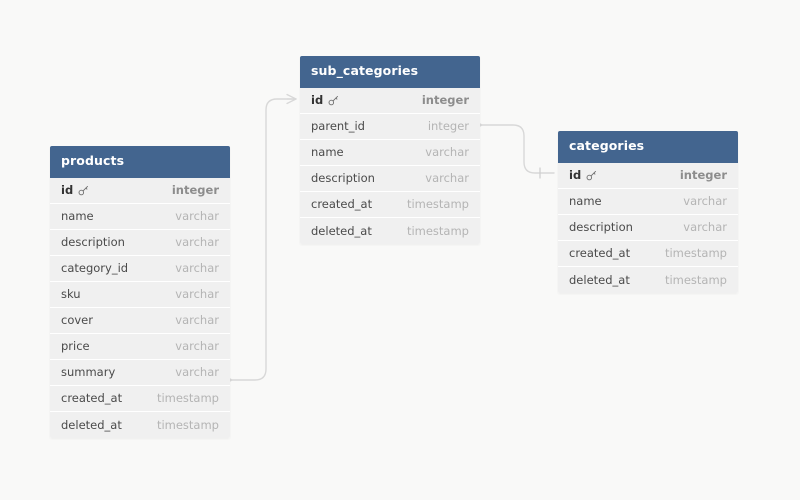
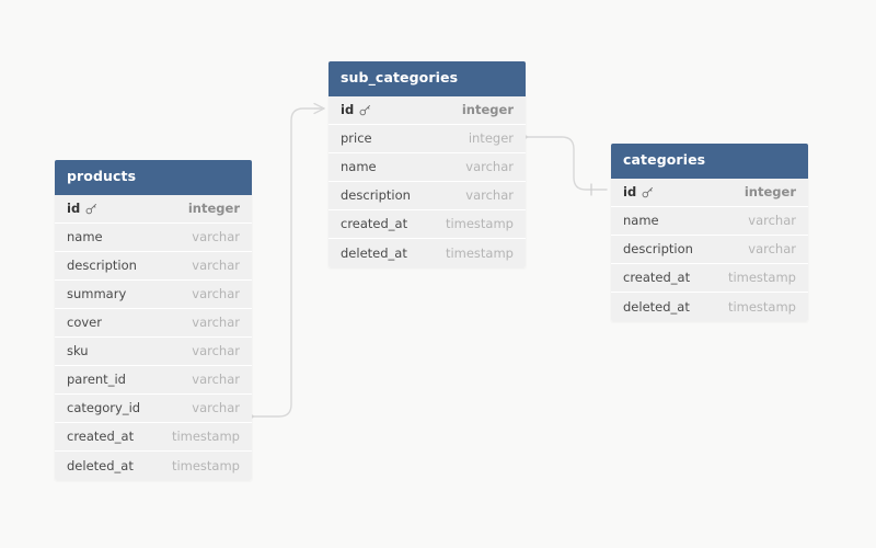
  products
  id
  integer
  name
  varchar
  description
  varchar
- category_id
+ summary
  varchar
- sku
+ cover
  varchar
- cover
+ sku
  varchar
- price
+ parent_id
  varchar
- summary
+ category_id
  varchar
  created_at
  timestamp
  deleted_at
  timestamp
  sub_categories
  id
  integer
- parent_id
+ price
  integer
  name
  varchar
  description
  varchar
  created_at
  timestamp
  deleted_at
  timestamp
  categories
  id
  integer
  name
  varchar
  description
  varchar
  created_at
  timestamp
  deleted_at
  timestamp
